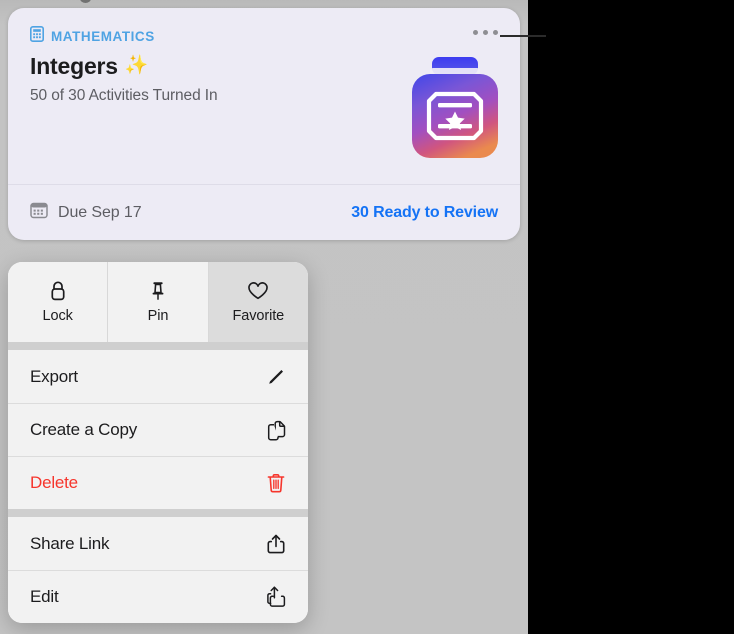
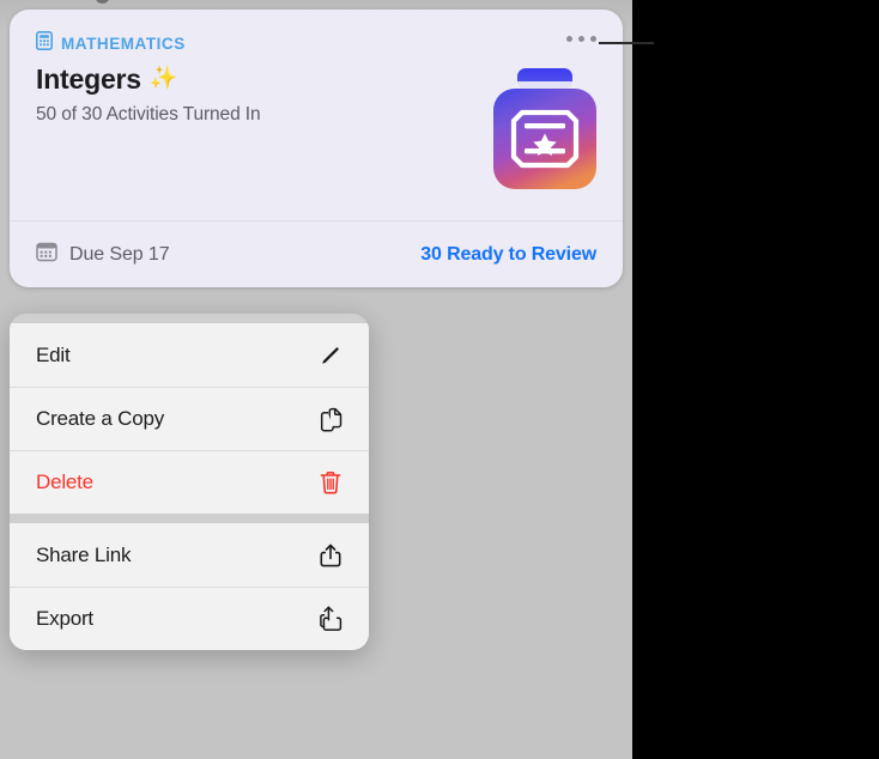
  MATHEMATICS
  Integers
  ✨
  50 of 30 Activities Turned In
  Due Sep 17
  30 Ready to Review
- Lock
- Pin
- Favorite
- Export
+ Edit
  Create a Copy
  Delete
  Share Link
- Edit
+ Export
